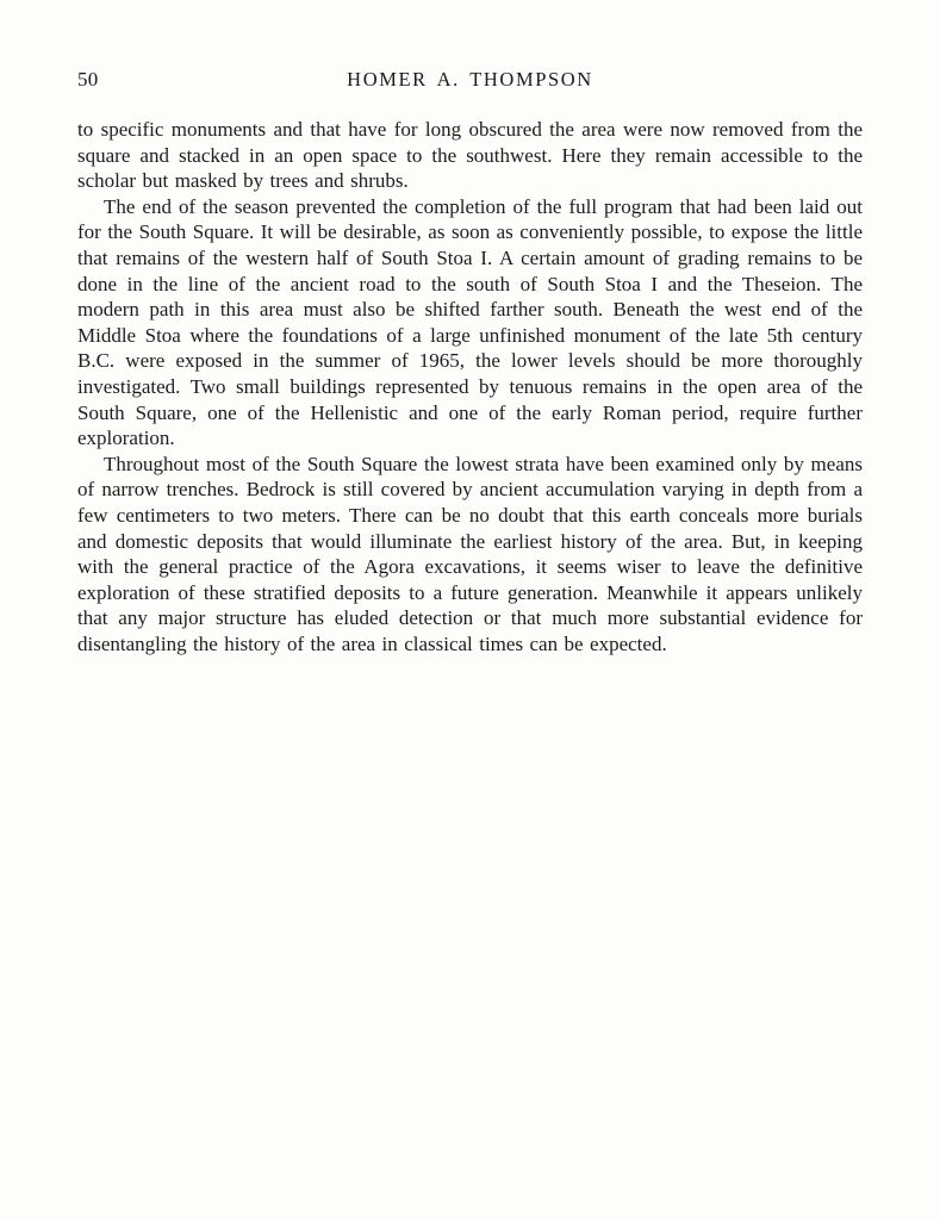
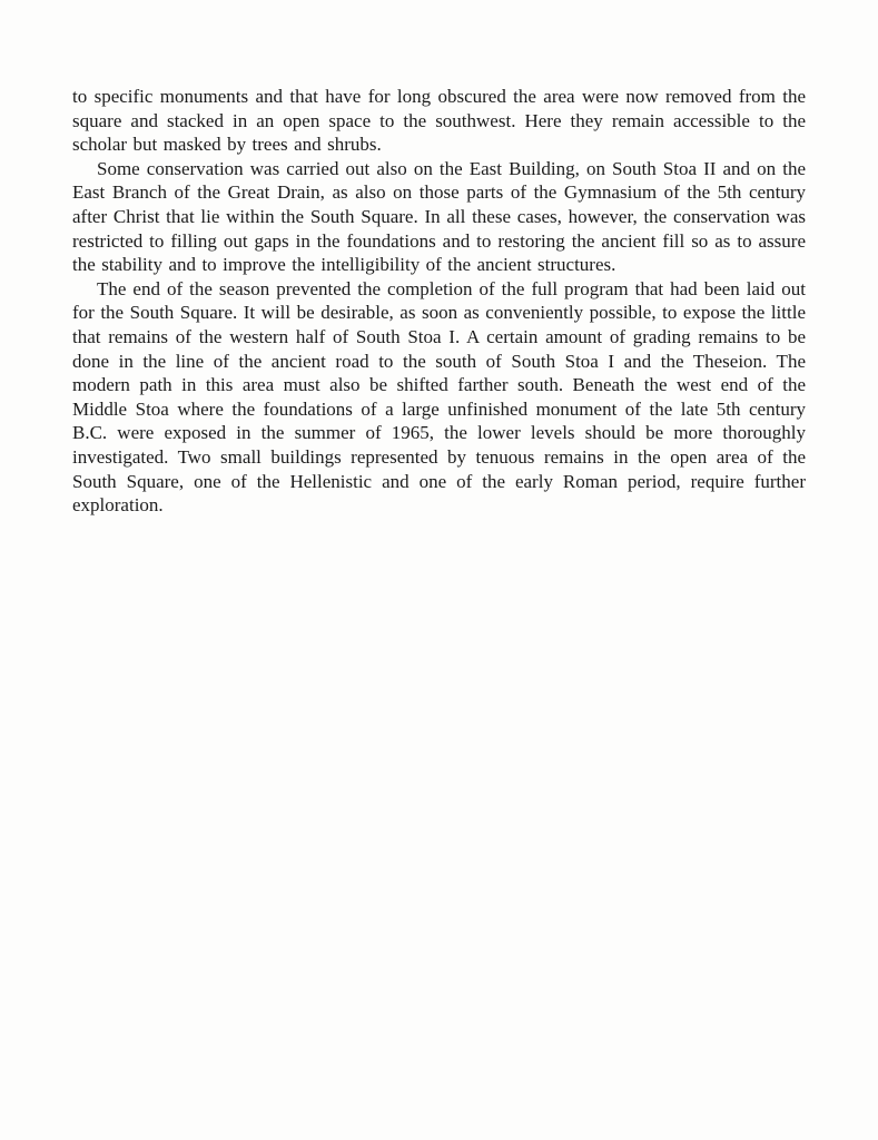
- 50
- HOMER A. THOMPSON
  to specific monuments and that have for long obscured the area were now removed from the square and stacked in an open space to the southwest. Here they remain accessible to the scholar but masked by trees and shrubs.
+ Some conservation was carried out also on the East Building, on South Stoa II and on the East Branch of the Great Drain, as also on those parts of the Gymnasium of the 5th century after Christ that lie within the South Square. In all these cases, however, the conservation was restricted to filling out gaps in the foundations and to restoring the ancient fill so as to assure the stability and to improve the intelligibility of the ancient structures.
  The end of the season prevented the completion of the full program that had been laid out for the South Square. It will be desirable, as soon as conveniently possible, to expose the little that remains of the western half of South Stoa I. A certain amount of grading remains to be done in the line of the ancient road to the south of South Stoa I and the Theseion. The modern path in this area must also be shifted farther south. Beneath the west end of the Middle Stoa where the foundations of a large unfinished monument of the late 5th century B.C. were exposed in the summer of 1965, the lower levels should be more thoroughly investigated. Two small buildings represented by tenuous remains in the open area of the South Square, one of the Hellenistic and one of the early Roman period, require further exploration.
- Throughout most of the South Square the lowest strata have been examined only by means of narrow trenches. Bedrock is still covered by ancient accumulation varying in depth from a few centimeters to two meters. There can be no doubt that this earth conceals more burials and domestic deposits that would illuminate the earliest history of the area. But, in keeping with the general practice of the Agora excavations, it seems wiser to leave the definitive exploration of these stratified deposits to a future generation. Meanwhile it appears unlikely that any major structure has eluded detection or that much more substantial evidence for disentangling the history of the area in classical times can be expected.
